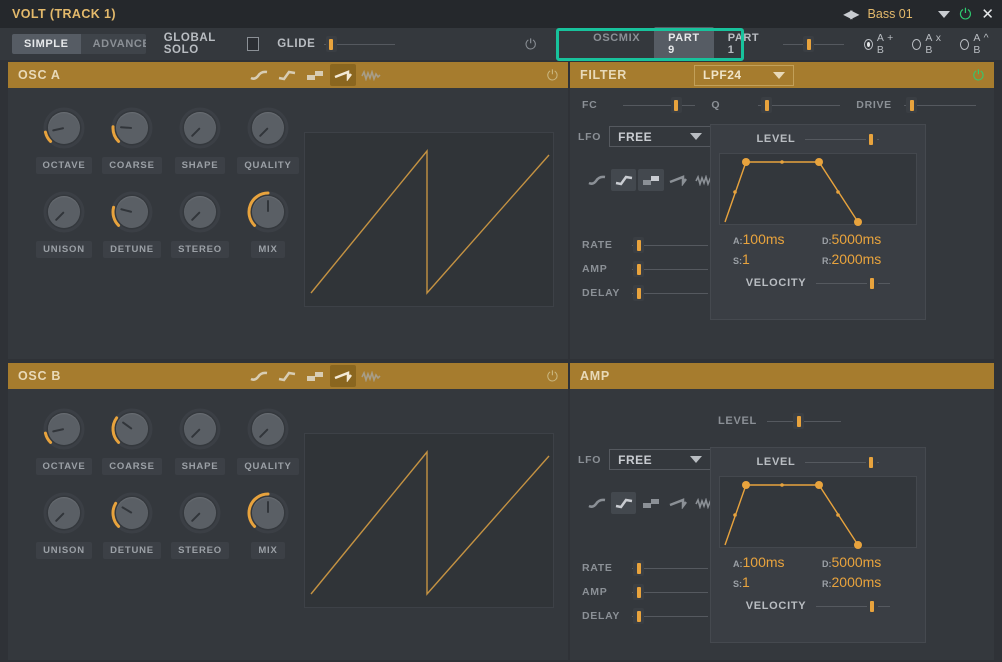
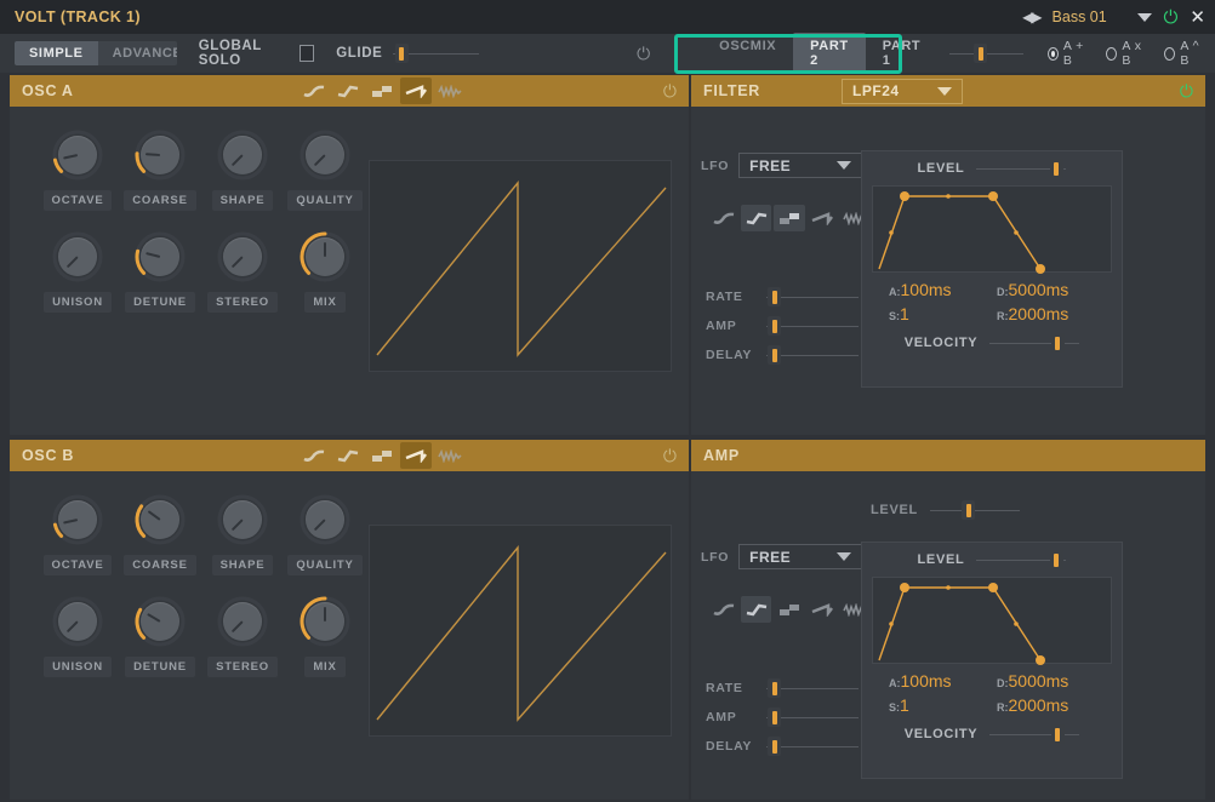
  VOLT (TRACK 1)
  ◀▶
  Bass 01
  ⏻
  ✕
  SIMPLE
  ADVANC
  GLOBAL SOLO
  GLIDE
  ⏻
  OSCMIX
- PART 9
+ PART 2
  PART 1
  A + B
  A x B
  A ^ B
  OSC A
  ⏻
  OCTAVE
  COARSE
  SHAPE
  QUALITY
  UNISON
  DETUNE
  STEREO
  MIX
  OSC B
  ⏻
  OCTAVE
  COARSE
  SHAPE
  QUALITY
  UNISON
  DETUNE
  STEREO
  MIX
  FILTER
  LPF24
  ⏻
- FC
- Q
- DRIVE
  LFO
  FREE
  RATE
  AMP
  DELAY
  LEVEL
  A:100ms
  D:5000ms
  S:1
  R:2000ms
  VELOCITY
  AMP
  LEVEL
  LFO
  FREE
  RATE
  AMP
  DELAY
  LEVEL
  A:100ms
  D:5000ms
  S:1
  R:2000ms
  VELOCITY
